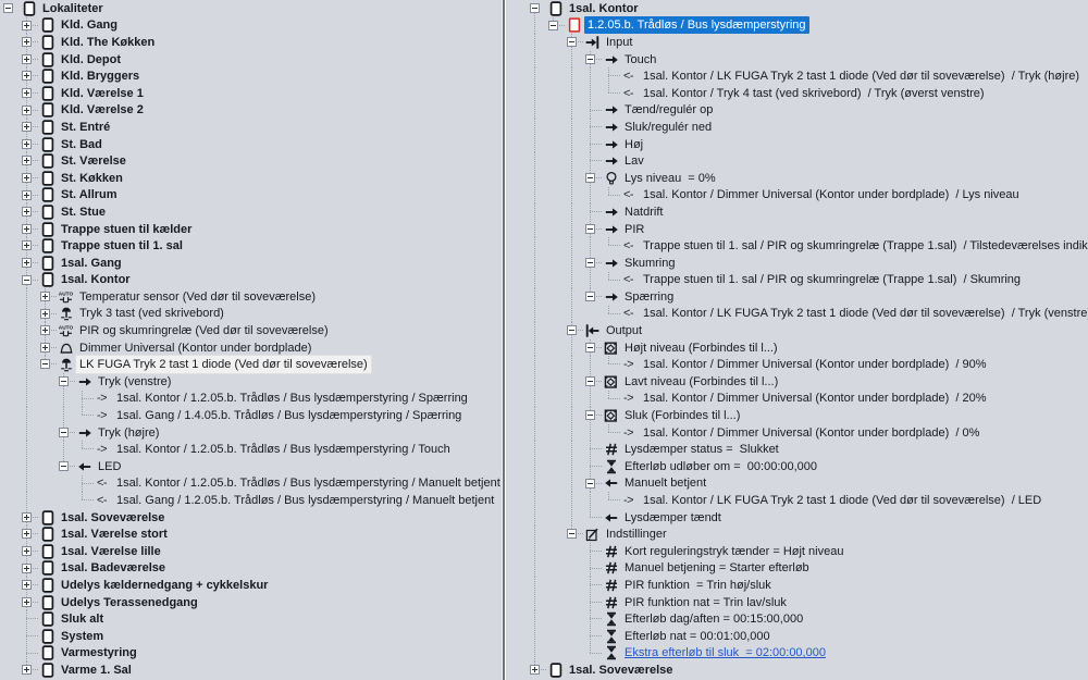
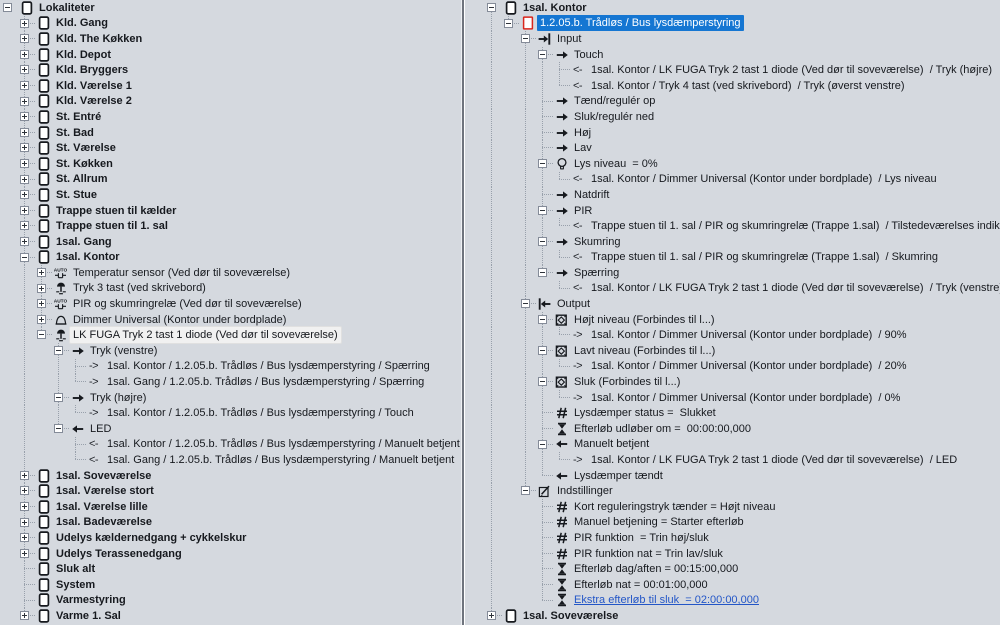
  Lokaliteter
  Kld. Gang
  Kld. The Køkken
  Kld. Depot
  Kld. Bryggers
  Kld. Værelse 1
  Kld. Værelse 2
  St. Entré
  St. Bad
  St. Værelse
  St. Køkken
  St. Allrum
  St. Stue
  Trappe stuen til kælder
  Trappe stuen til 1. sal
  1sal. Gang
  1sal. Kontor
  Temperatur sensor (Ved dør til soveværelse)
  Tryk 3 tast (ved skrivebord)
  PIR og skumringrelæ (Ved dør til soveværelse)
  Dimmer Universal (Kontor under bordplade)
  LK FUGA Tryk 2 tast 1 diode (Ved dør til soveværelse)
  Tryk (venstre)
  ->
  1sal. Kontor / 1.2.05.b. Trådløs / Bus lysdæmperstyring / Spærring
  ->
- 1sal. Gang / 1.4.05.b. Trådløs / Bus lysdæmperstyring / Spærring
+ 1sal. Gang / 1.2.05.b. Trådløs / Bus lysdæmperstyring / Spærring
  Tryk (højre)
  ->
  1sal. Kontor / 1.2.05.b. Trådløs / Bus lysdæmperstyring / Touch
  LED
  <-
  1sal. Kontor / 1.2.05.b. Trådløs / Bus lysdæmperstyring / Manuelt betjent
  <-
  1sal. Gang / 1.2.05.b. Trådløs / Bus lysdæmperstyring / Manuelt betjent
  1sal. Soveværelse
  1sal. Værelse stort
  1sal. Værelse lille
  1sal. Badeværelse
  Udelys kældernedgang + cykkelskur
  Udelys Terassenedgang
  Sluk alt
  System
  Varmestyring
  Varme 1. Sal
  1sal. Kontor
  1.2.05.b. Trådløs / Bus lysdæmperstyring
  Input
  Touch
  <-
  1sal. Kontor / LK FUGA Tryk 2 tast 1 diode (Ved dør til soveværelse) / Tryk (højre)
  <-
  1sal. Kontor / Tryk 4 tast (ved skrivebord) / Tryk (øverst venstre)
  Tænd/regulér op
  Sluk/regulér ned
  Høj
  Lav
  Lys niveau = 0%
  <-
  1sal. Kontor / Dimmer Universal (Kontor under bordplade) / Lys niveau
  Natdrift
  PIR
  <-
  Trappe stuen til 1. sal / PIR og skumringrelæ (Trappe 1.sal) / Tilstedeværelses indik
  Skumring
  <-
  Trappe stuen til 1. sal / PIR og skumringrelæ (Trappe 1.sal) / Skumring
  Spærring
  <-
  1sal. Kontor / LK FUGA Tryk 2 tast 1 diode (Ved dør til soveværelse) / Tryk (venstre
  Output
  Højt niveau (Forbindes til l...)
  ->
  1sal. Kontor / Dimmer Universal (Kontor under bordplade) / 90%
  Lavt niveau (Forbindes til l...)
  ->
  1sal. Kontor / Dimmer Universal (Kontor under bordplade) / 20%
  Sluk (Forbindes til l...)
  ->
  1sal. Kontor / Dimmer Universal (Kontor under bordplade) / 0%
  Lysdæmper status = Slukket
  Efterløb udløber om = 00:00:00,000
  Manuelt betjent
  ->
  1sal. Kontor / LK FUGA Tryk 2 tast 1 diode (Ved dør til soveværelse) / LED
  Lysdæmper tændt
  Indstillinger
  Kort reguleringstryk tænder = Højt niveau
  Manuel betjening = Starter efterløb
  PIR funktion = Trin høj/sluk
  PIR funktion nat = Trin lav/sluk
  Efterløb dag/aften = 00:15:00,000
  Efterløb nat = 00:01:00,000
  Ekstra efterløb til sluk = 02:00:00,000
  1sal. Soveværelse
